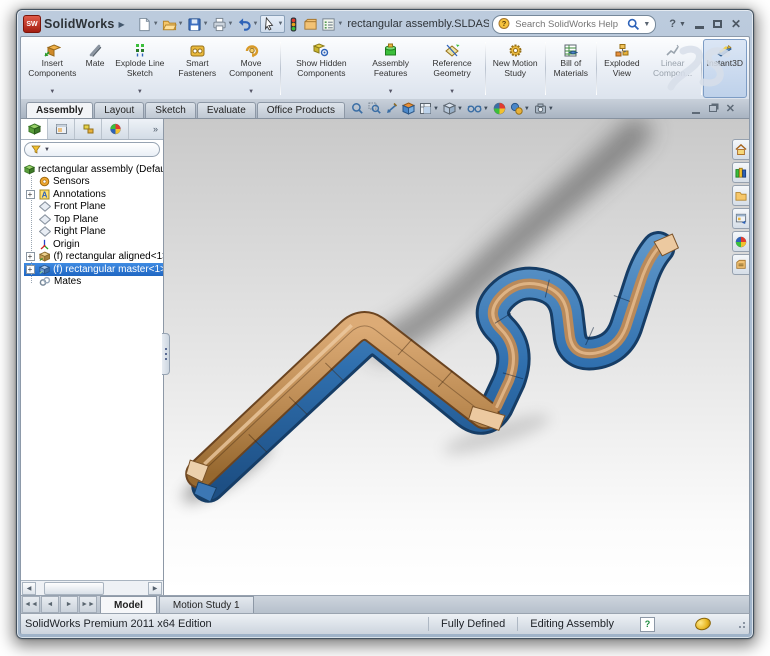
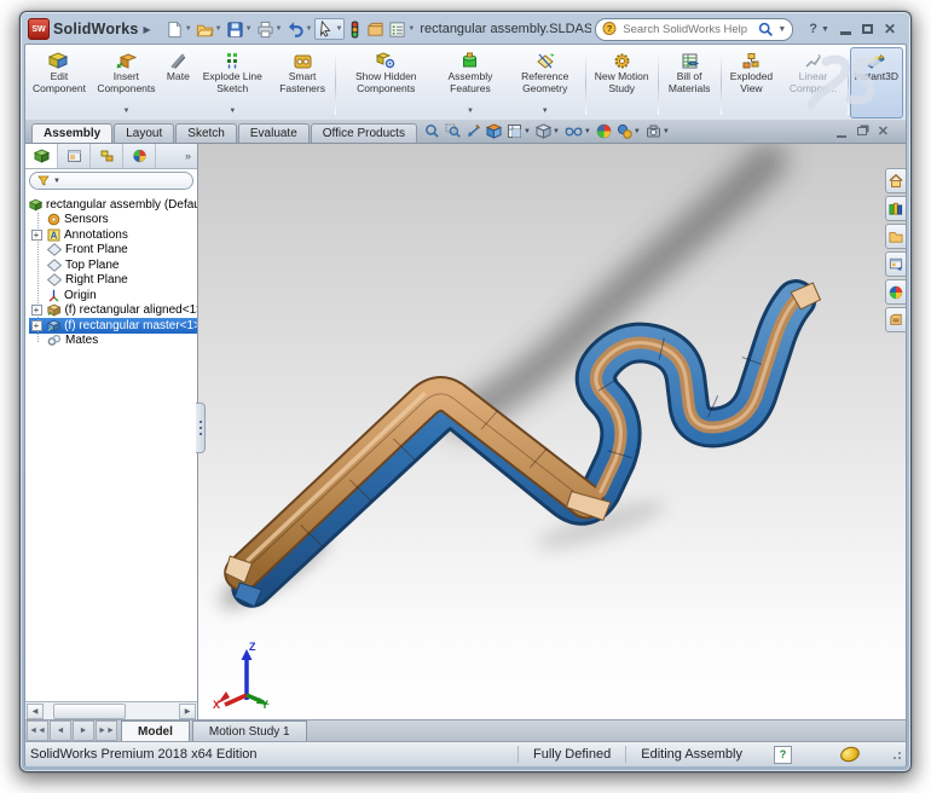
  SolidWorks
  ▶
  rectangular assembly.SLDAS
  ?
  Search SolidWorks Help
  ?
  ✕
+ Edit Component
  Insert Components
  Mate
  Explode Line Sketch
  Smart Fasteners
- Move Component
  Show Hidden Components
  Assembly Features
  Reference Geometry
  New Motion Study
  Bill of Materials
  Exploded View
  Linear Compon...
  Instant3D
  Assembly
  Layout
  Sketch
  Evaluate
  Office Products
  ✕
  »
  rectangular assembly (Defa
  Sensors
  +
  A
  Annotations
  Front Plane
  Top Plane
  Right Plane
  Origin
  +
  (f) rectangular aligned<1
  +
  (f) rectangular master<1
  Mates
+ Z
+ X
+ Y
  Model
  Motion Study 1
- SolidWorks Premium 2011 x64 Edition
+ SolidWorks Premium 2018 x64 Edition
  Fully Defined
  Editing Assembly
  ?
